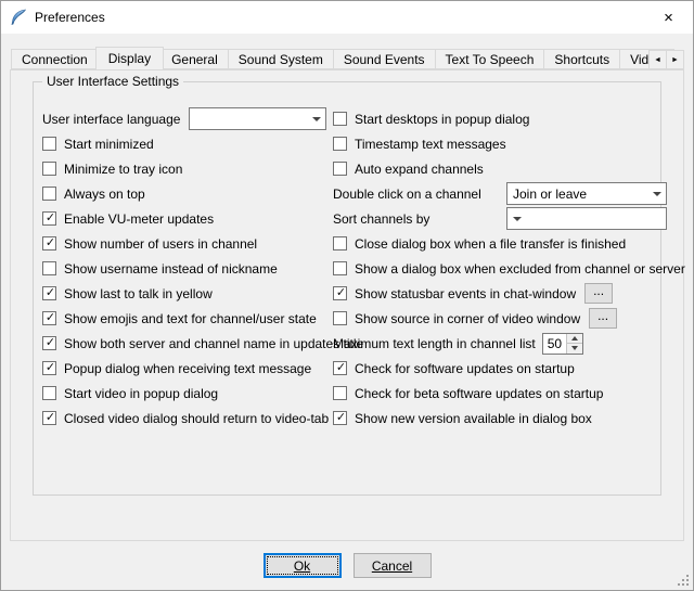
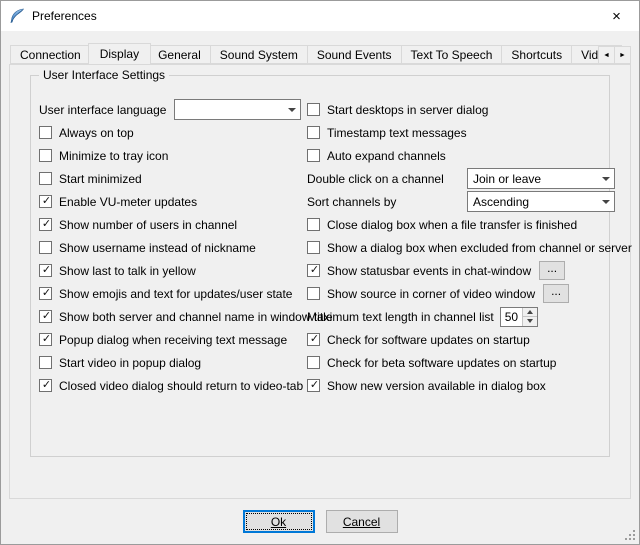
  Preferences
  ×
  User Interface Settings
  User interface language
- Start minimized
+ Always on top
  Minimize to tray icon
- Always on top
+ Start minimized
  ✓
  Enable VU-meter updates
  ✓
  Show number of users in channel
  Show username instead of nickname
  ✓
  Show last to talk in yellow
  ✓
- Show emojis and text for channel/user state
+ Show emojis and text for updates/user state
  ✓
- Show both server and channel name in updates title
+ Show both server and channel name in window title
  ✓
  Popup dialog when receiving text message
  Start video in popup dialog
  ✓
  Closed video dialog should return to video-tab
- Start desktops in popup dialog
+ Start desktops in server dialog
  Timestamp text messages
  Auto expand channels
  Double click on a channel
  Join or leave
  Sort channels by
+ Ascending
  Close dialog box when a file transfer is finished
  Show a dialog box when excluded from channel or server
  ✓
  Show statusbar events in chat-window
  ...
  Show source in corner of video window
  ...
  Maximum text length in channel list
  50
  ✓
  Check for software updates on startup
  Check for beta software updates on startup
  ✓
  Show new version available in dialog box
  Connection
  Display
  General
  Sound System
  Sound Events
  Text To Speech
  Shortcuts
  Ok
  Cancel
